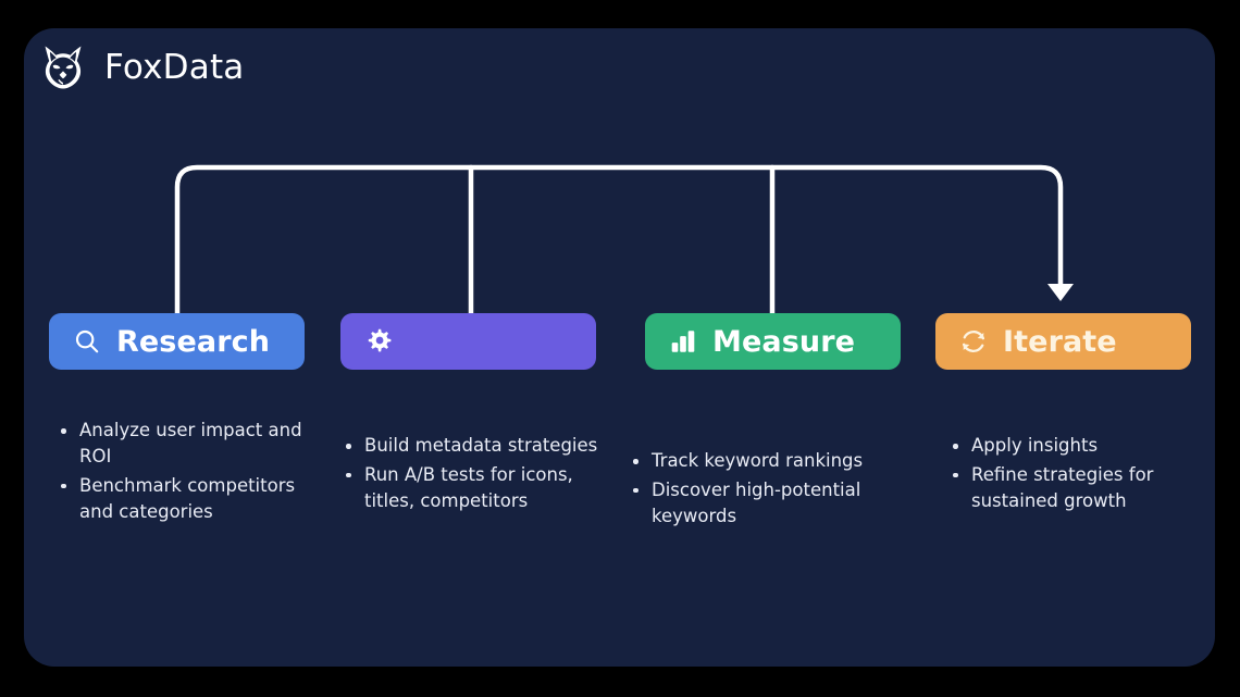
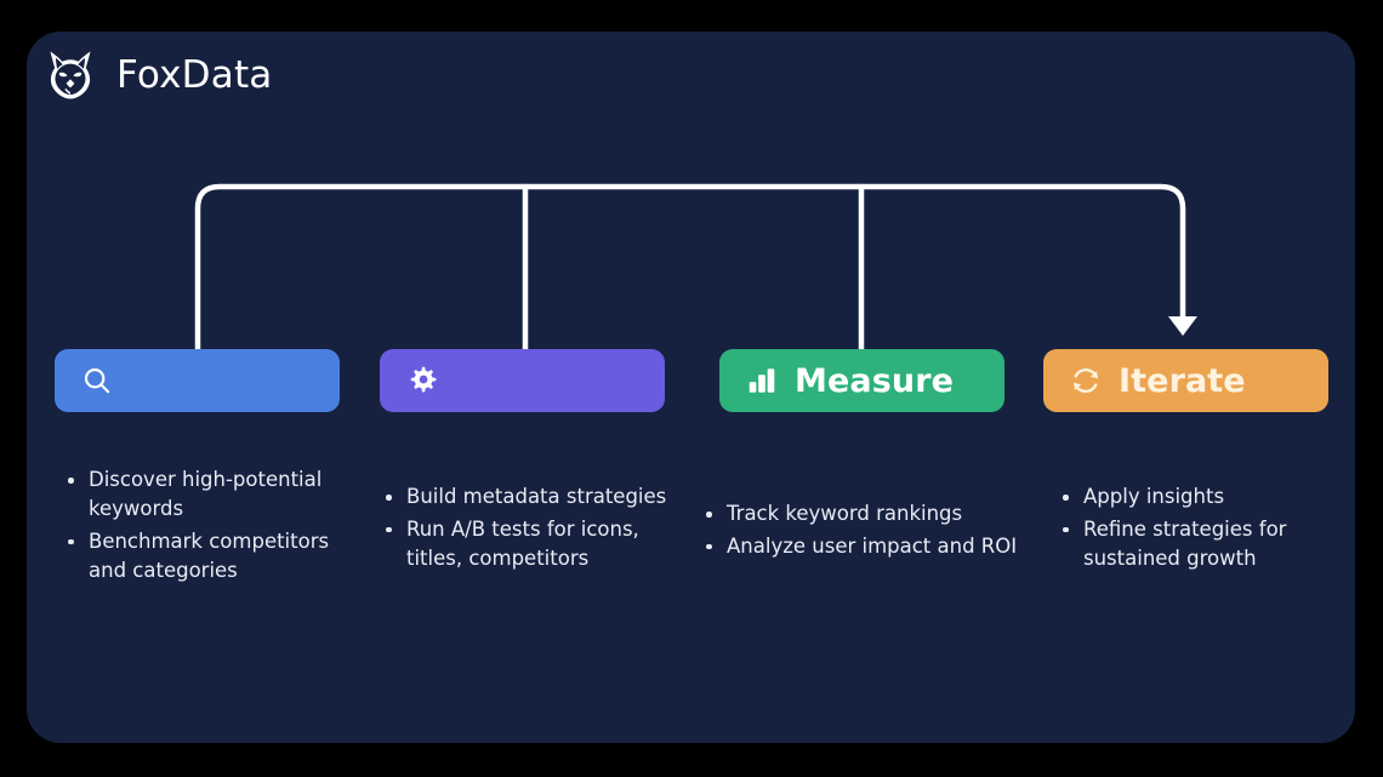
  FoxData
- Research
  Measure
  Iterate
- Analyze user impact and ROI
+ Discover high-potential keywords
  Benchmark competitors and categories
  Build metadata strategies
  Run A/B tests for icons, titles, competitors
  Track keyword rankings
- Discover high-potential keywords
+ Analyze user impact and ROI
  Apply insights
  Refine strategies for sustained growth
